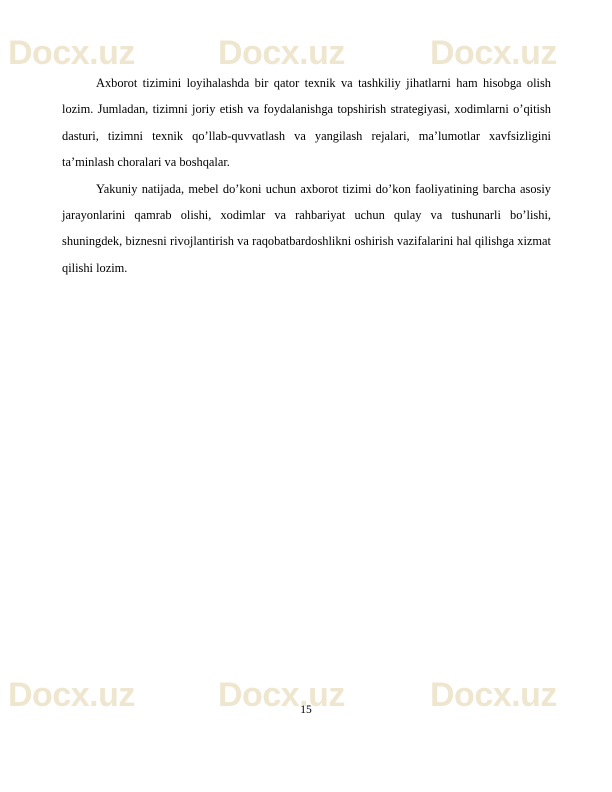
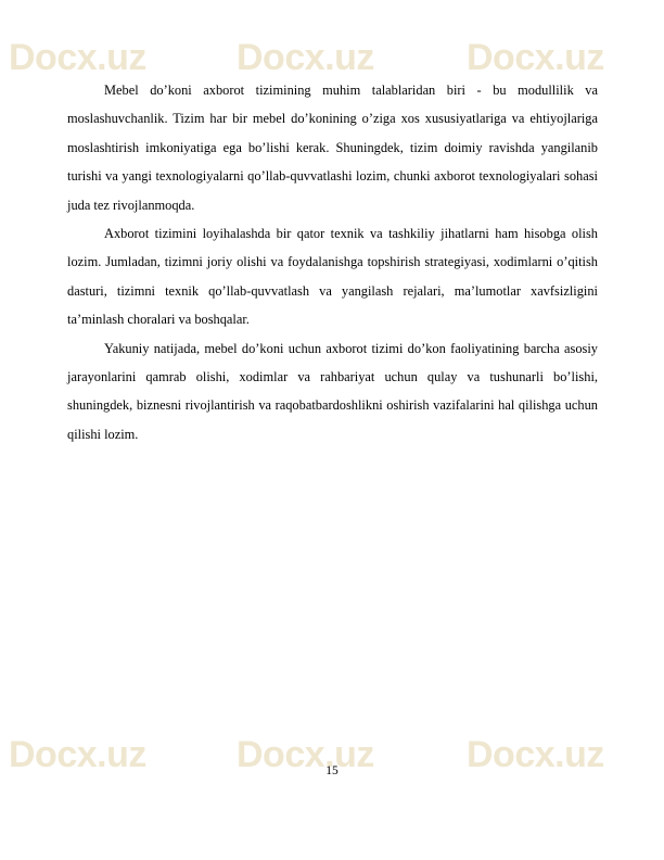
  Docx.uz
  Docx.uz
  Docx.uz
+ Mebel do’koni axborot tizimining muhim talablaridan biri - bu modullilik va moslashuvchanlik. Tizim har bir mebel do’konining o’ziga xos xususiyatlariga va ehtiyojlariga moslashtirish imkoniyatiga ega bo’lishi kerak. Shuningdek, tizim doimiy ravishda yangilanib turishi va yangi texnologiyalarni qo’llab-quvvatlashi lozim, chunki axborot texnologiyalari sohasi juda tez rivojlanmoqda.
- Axborot tizimini loyihalashda bir qator texnik va tashkiliy jihatlarni ham hisobga olish lozim. Jumladan, tizimni joriy etish va foydalanishga topshirish strategiyasi, xodimlarni o’qitish dasturi, tizimni texnik qo’llab-quvvatlash va yangilash rejalari, ma’lumotlar xavfsizligini ta’minlash choralari va boshqalar.
+ Axborot tizimini loyihalashda bir qator texnik va tashkiliy jihatlarni ham hisobga olish lozim. Jumladan, tizimni joriy olishi va foydalanishga topshirish strategiyasi, xodimlarni o’qitish dasturi, tizimni texnik qo’llab-quvvatlash va yangilash rejalari, ma’lumotlar xavfsizligini ta’minlash choralari va boshqalar.
- Yakuniy natijada, mebel do’koni uchun axborot tizimi do’kon faoliyatining barcha asosiy jarayonlarini qamrab olishi, xodimlar va rahbariyat uchun qulay va tushunarli bo’lishi, shuningdek, biznesni rivojlantirish va raqobatbardoshlikni oshirish vazifalarini hal qilishga xizmat qilishi lozim.
+ Yakuniy natijada, mebel do’koni uchun axborot tizimi do’kon faoliyatining barcha asosiy jarayonlarini qamrab olishi, xodimlar va rahbariyat uchun qulay va tushunarli bo’lishi, shuningdek, biznesni rivojlantirish va raqobatbardoshlikni oshirish vazifalarini hal qilishga uchun qilishi lozim.
  Docx.uz
  Docx.uz
  Docx.uz
  15
